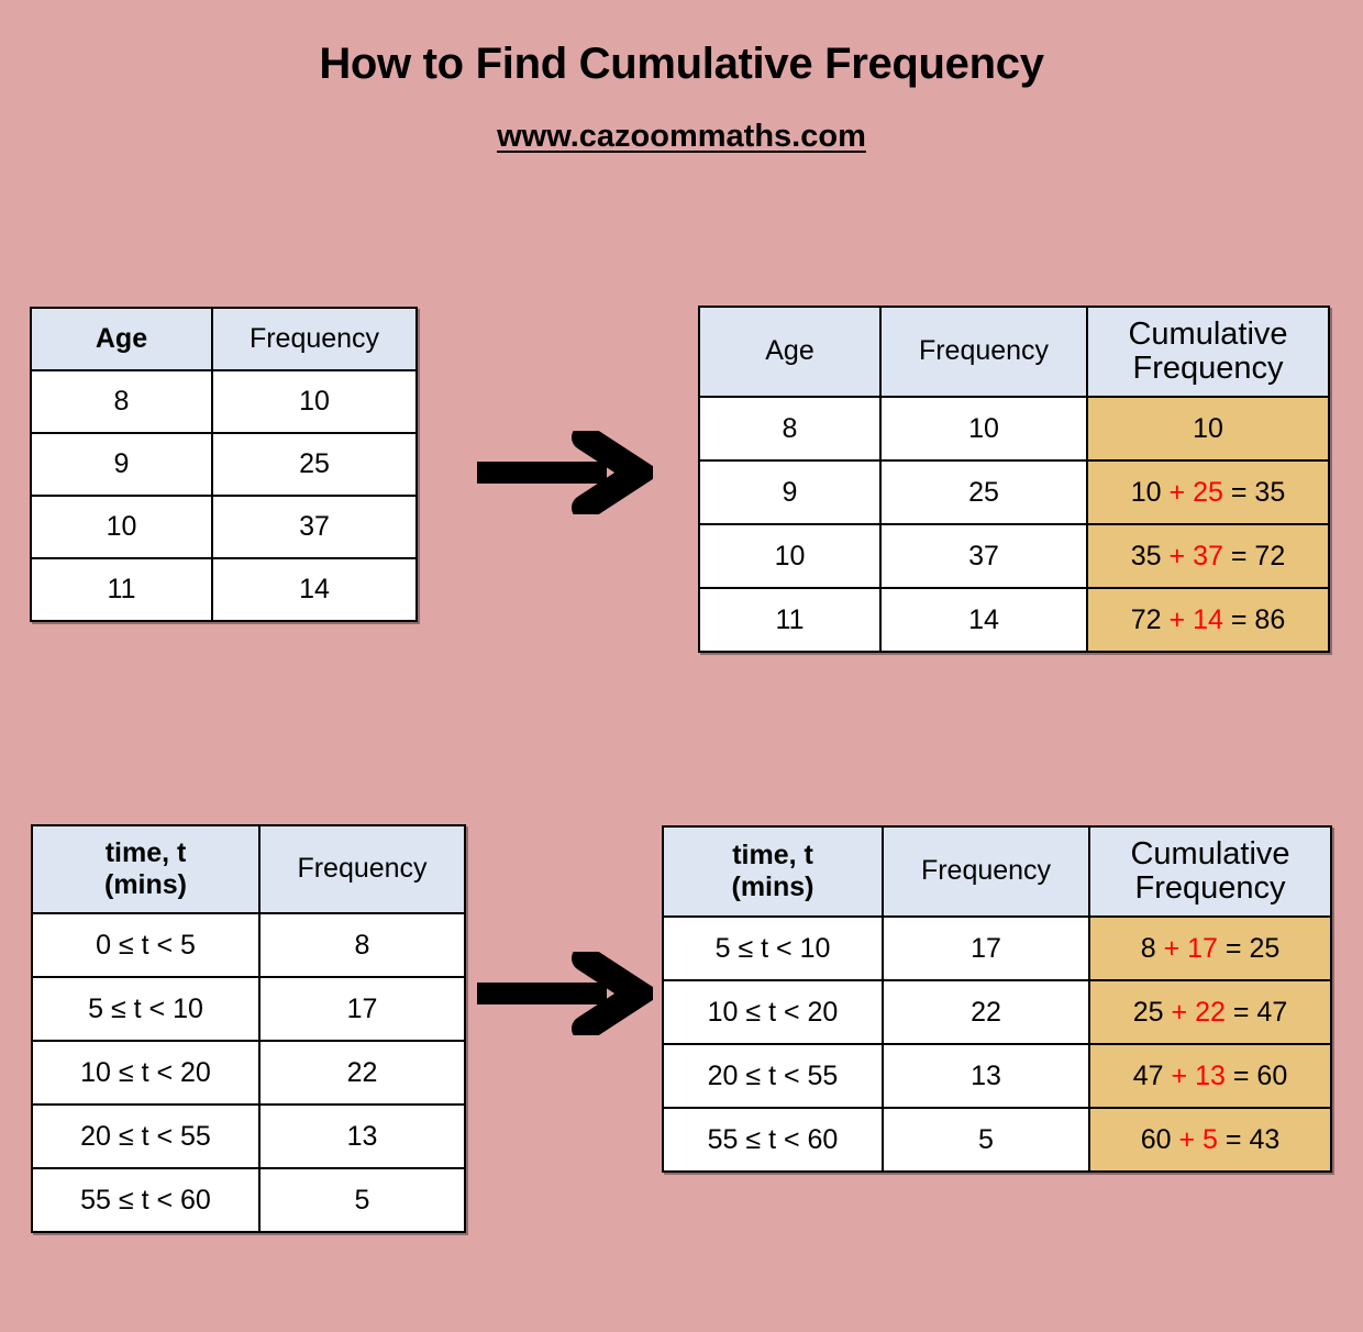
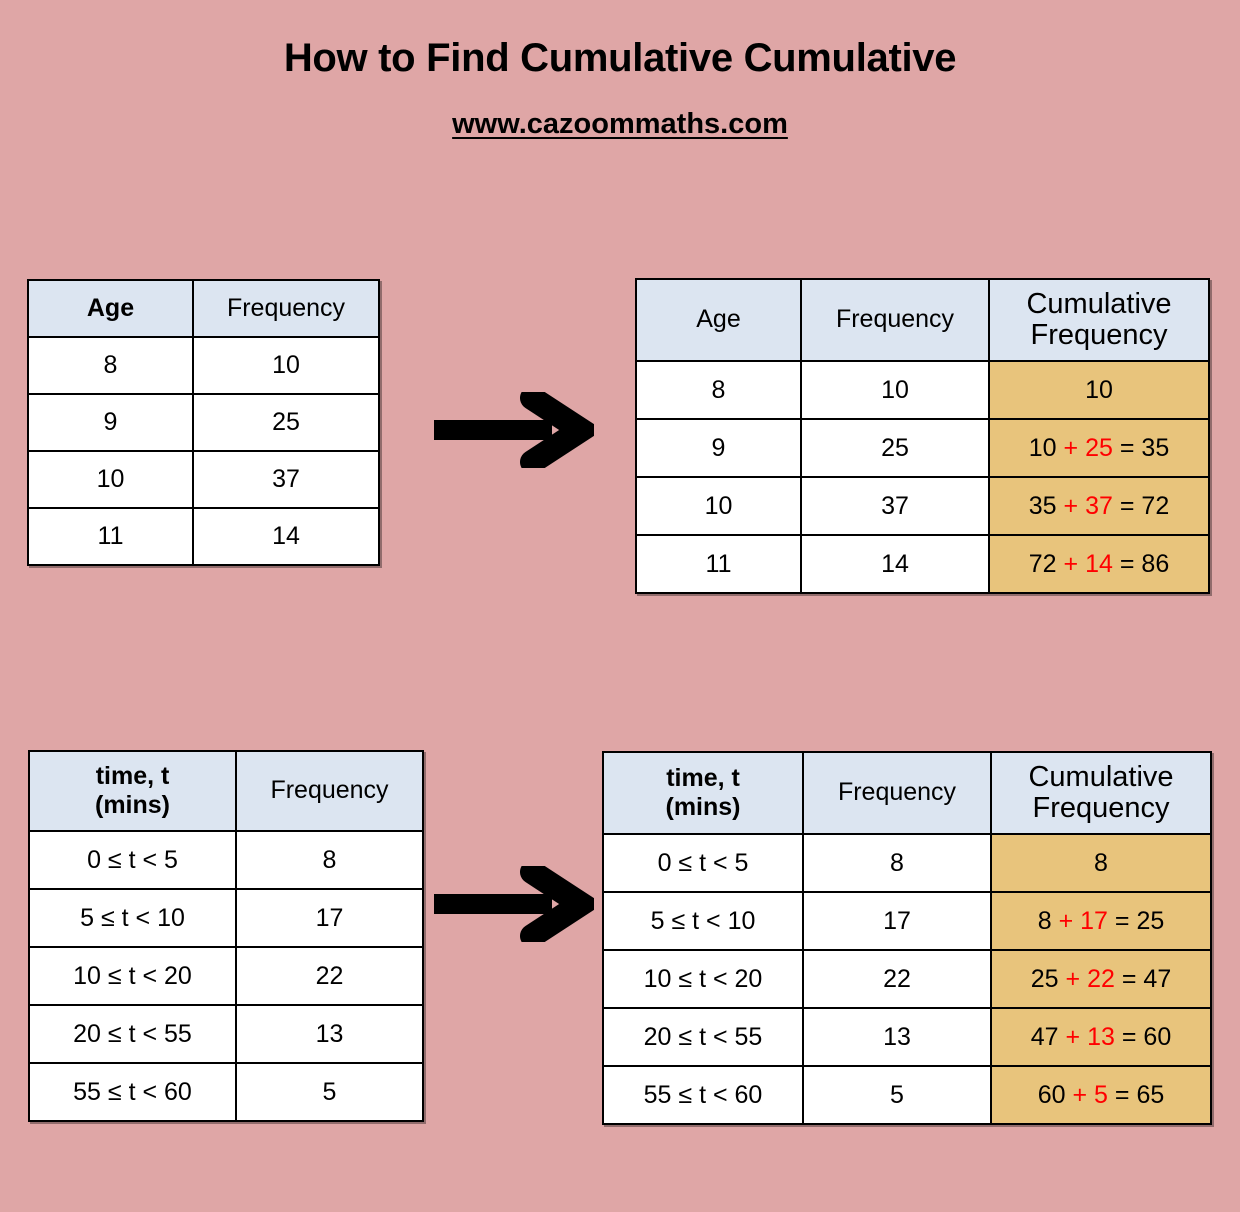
- How to Find Cumulative Frequency
+ How to Find Cumulative Cumulative
  www.cazoommaths.com
  Age	Frequency
  8	10
  9	25
  10	37
  11	14
  Age	Frequency	Cumulative Frequency
  8	10	10
  9	25	10 + 25 = 35
  10	37	35 + 37 = 72
  11	14	72 + 14 = 86
  time, t (mins)	Frequency
  0 ≤ t < 5	8
  5 ≤ t < 10	17
  10 ≤ t < 20	22
  20 ≤ t < 55	13
  55 ≤ t < 60	5
  time, t (mins)	Frequency	Cumulative Frequency
+ 0 ≤ t < 5	8	8
  5 ≤ t < 10	17	8 + 17 = 25
  10 ≤ t < 20	22	25 + 22 = 47
  20 ≤ t < 55	13	47 + 13 = 60
- 55 ≤ t < 60	5	60 + 5 = 43
+ 55 ≤ t < 60	5	60 + 5 = 65
